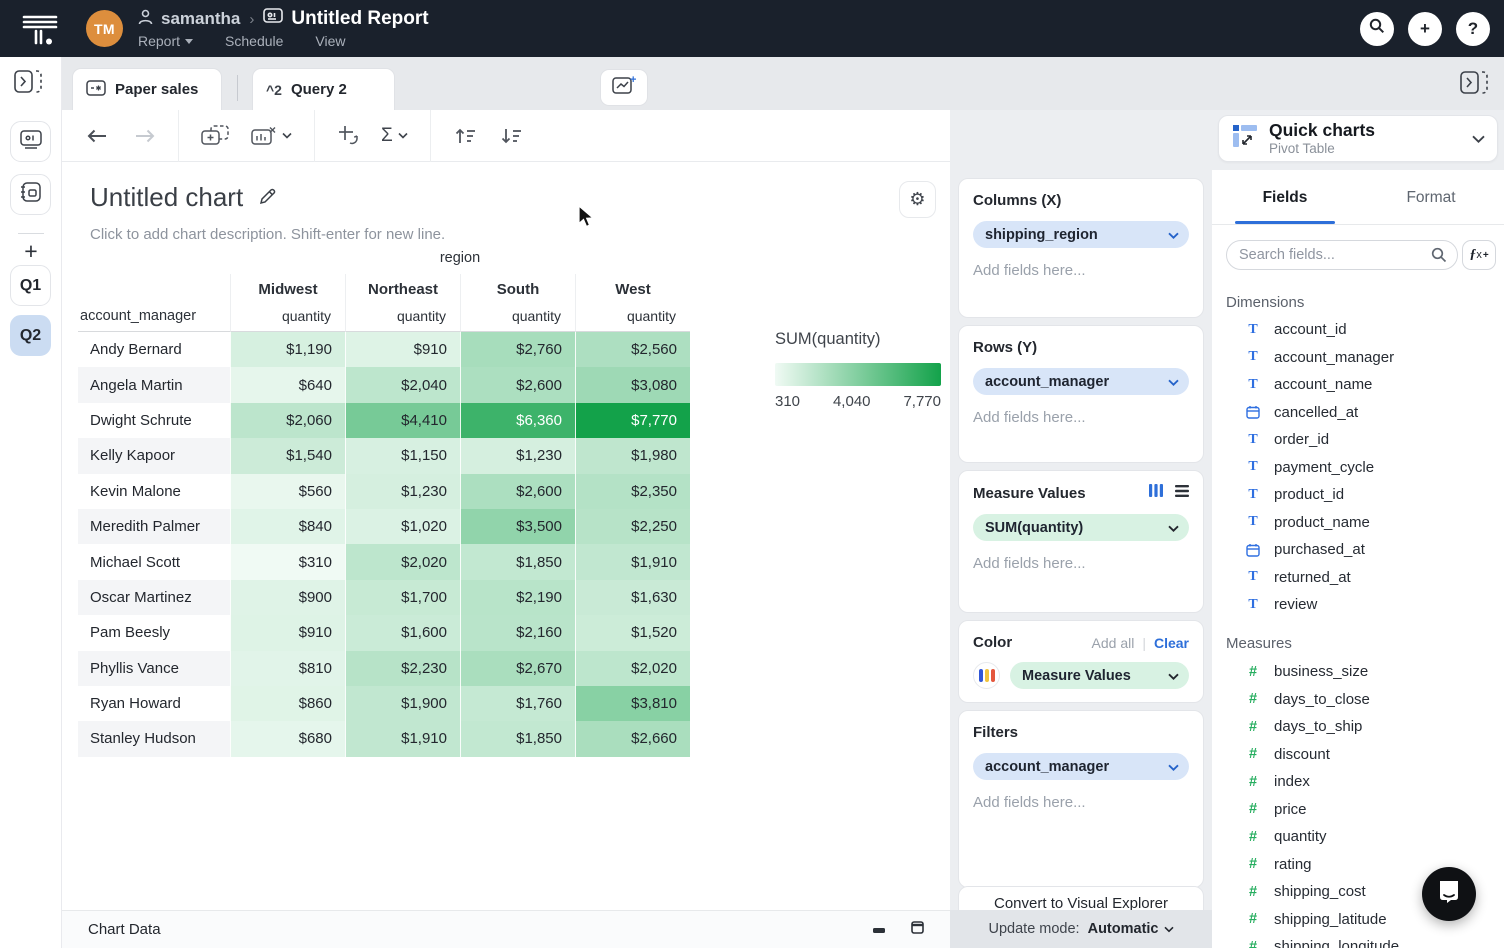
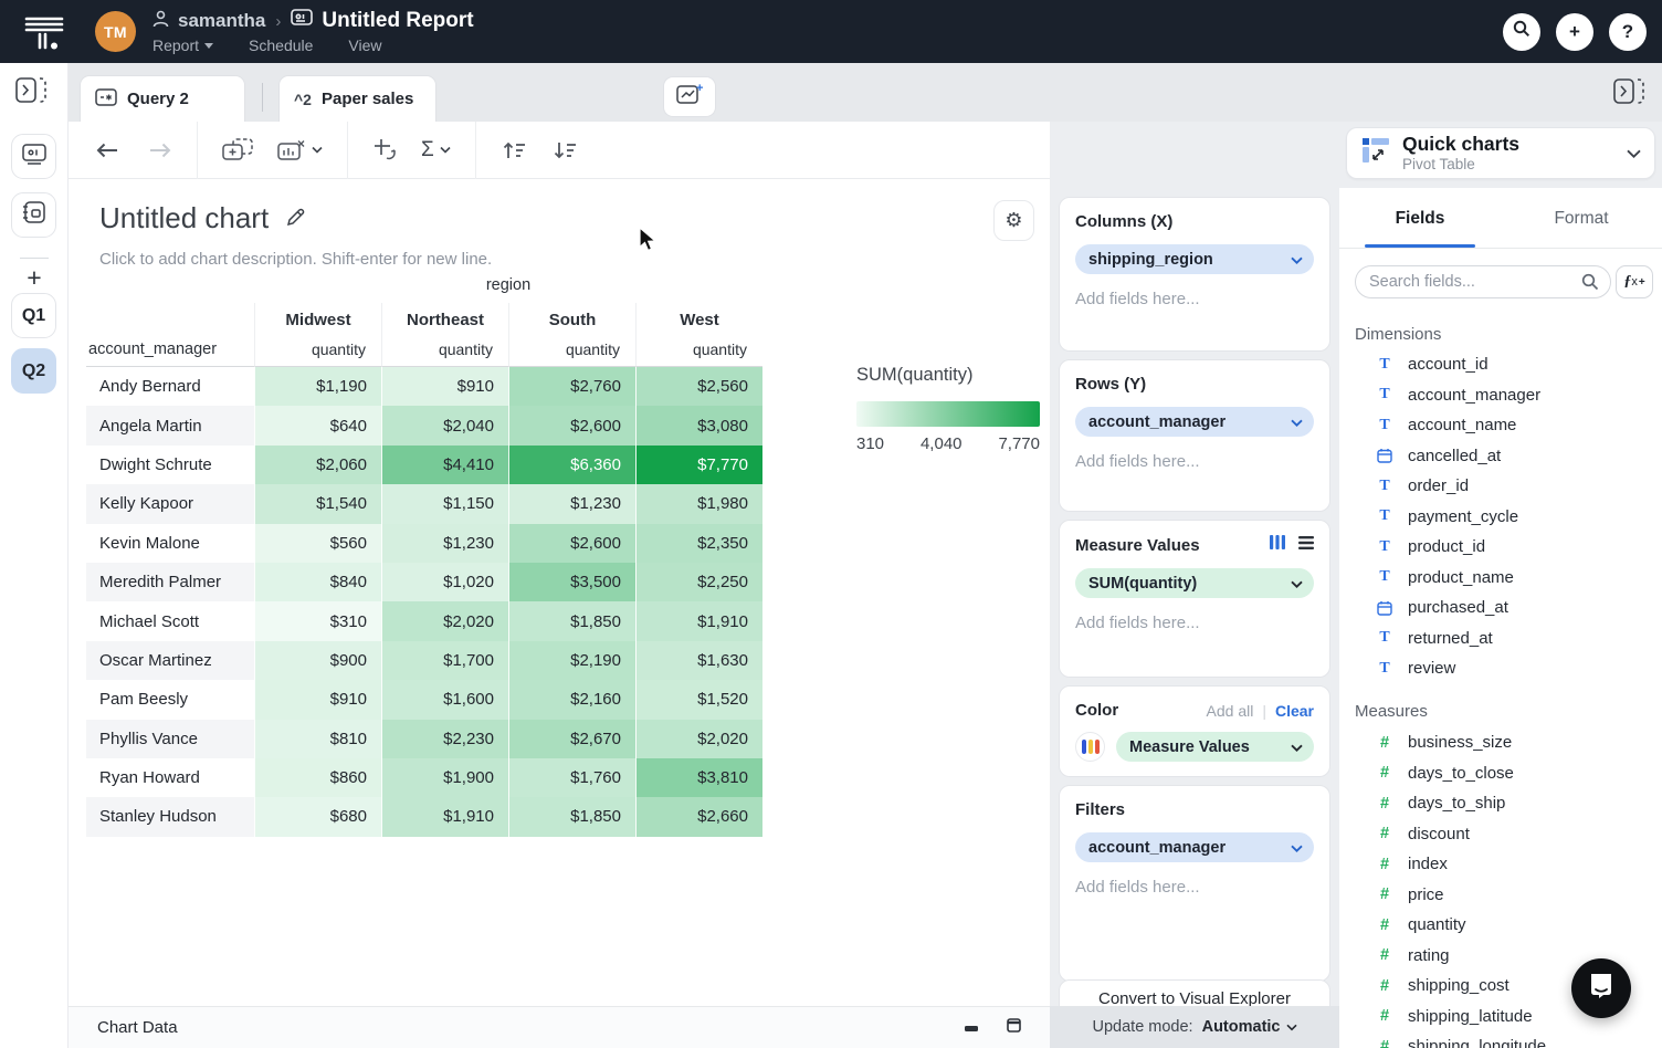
  TM
  samantha
  ›
  Untitled Report
  Report
  Schedule
  View
  +
  ?
- Paper sales
+ Query 2
  ^2
- Query 2
+ Paper sales
  +
  +
  Q1
  Q2
  Σ
  Untitled chart
  Click to add chart description. Shift-enter for new line.
  ⚙
  region
  account_manager
  Midwest
  quantity
  Northeast
  quantity
  South
  quantity
  West
  quantity
  Andy Bernard
  $1,190
  $910
  $2,760
  $2,560
  Angela Martin
  $640
  $2,040
  $2,600
  $3,080
  Dwight Schrute
  $2,060
  $4,410
  $6,360
  $7,770
  Kelly Kapoor
  $1,540
  $1,150
  $1,230
  $1,980
  Kevin Malone
  $560
  $1,230
  $2,600
  $2,350
  Meredith Palmer
  $840
  $1,020
  $3,500
  $2,250
  Michael Scott
  $310
  $2,020
  $1,850
  $1,910
  Oscar Martinez
  $900
  $1,700
  $2,190
  $1,630
  Pam Beesly
  $910
  $1,600
  $2,160
  $1,520
  Phyllis Vance
  $810
  $2,230
  $2,670
  $2,020
  Ryan Howard
  $860
  $1,900
  $1,760
  $3,810
  Stanley Hudson
  $680
  $1,910
  $1,850
  $2,660
  SUM(quantity)
  310
  4,040
  7,770
  Chart Data
  Columns (X)
  shipping_region
  Add fields here...
  Rows (Y)
  account_manager
  Add fields here...
  Measure Values
  SUM(quantity)
  Add fields here...
  Color
  Add all
  |
  Clear
  Measure Values
  Filters
  account_manager
  Add fields here...
  Convert to Visual Explorer
  Update mode:
  Automatic
  Quick charts
  Pivot Table
  Fields
  Format
  Search fields...
  ƒ
  x
  +
  Dimensions
  T
  account_id
  T
  account_manager
  T
  account_name
  cancelled_at
  T
  order_id
  T
  payment_cycle
  T
  product_id
  T
  product_name
  purchased_at
  T
  returned_at
  T
  review
  Measures
  #
  business_size
  #
  days_to_close
  #
  days_to_ship
  #
  discount
  #
  index
  #
  price
  #
  quantity
  #
  rating
  #
  shipping_cost
  #
  shipping_latitude
  #
  shipping_longitude
